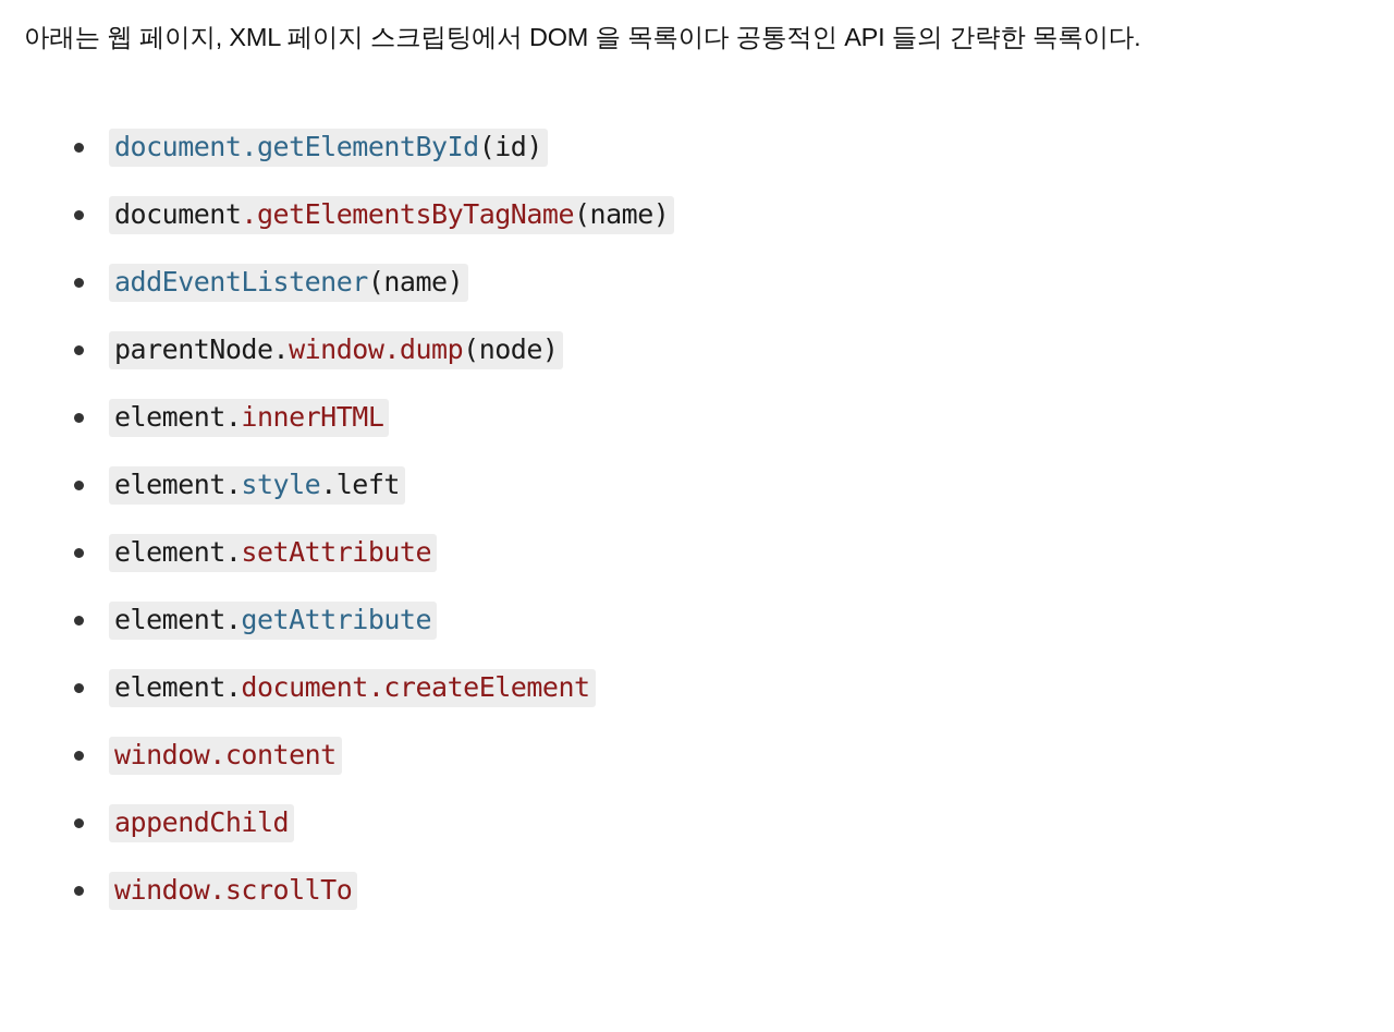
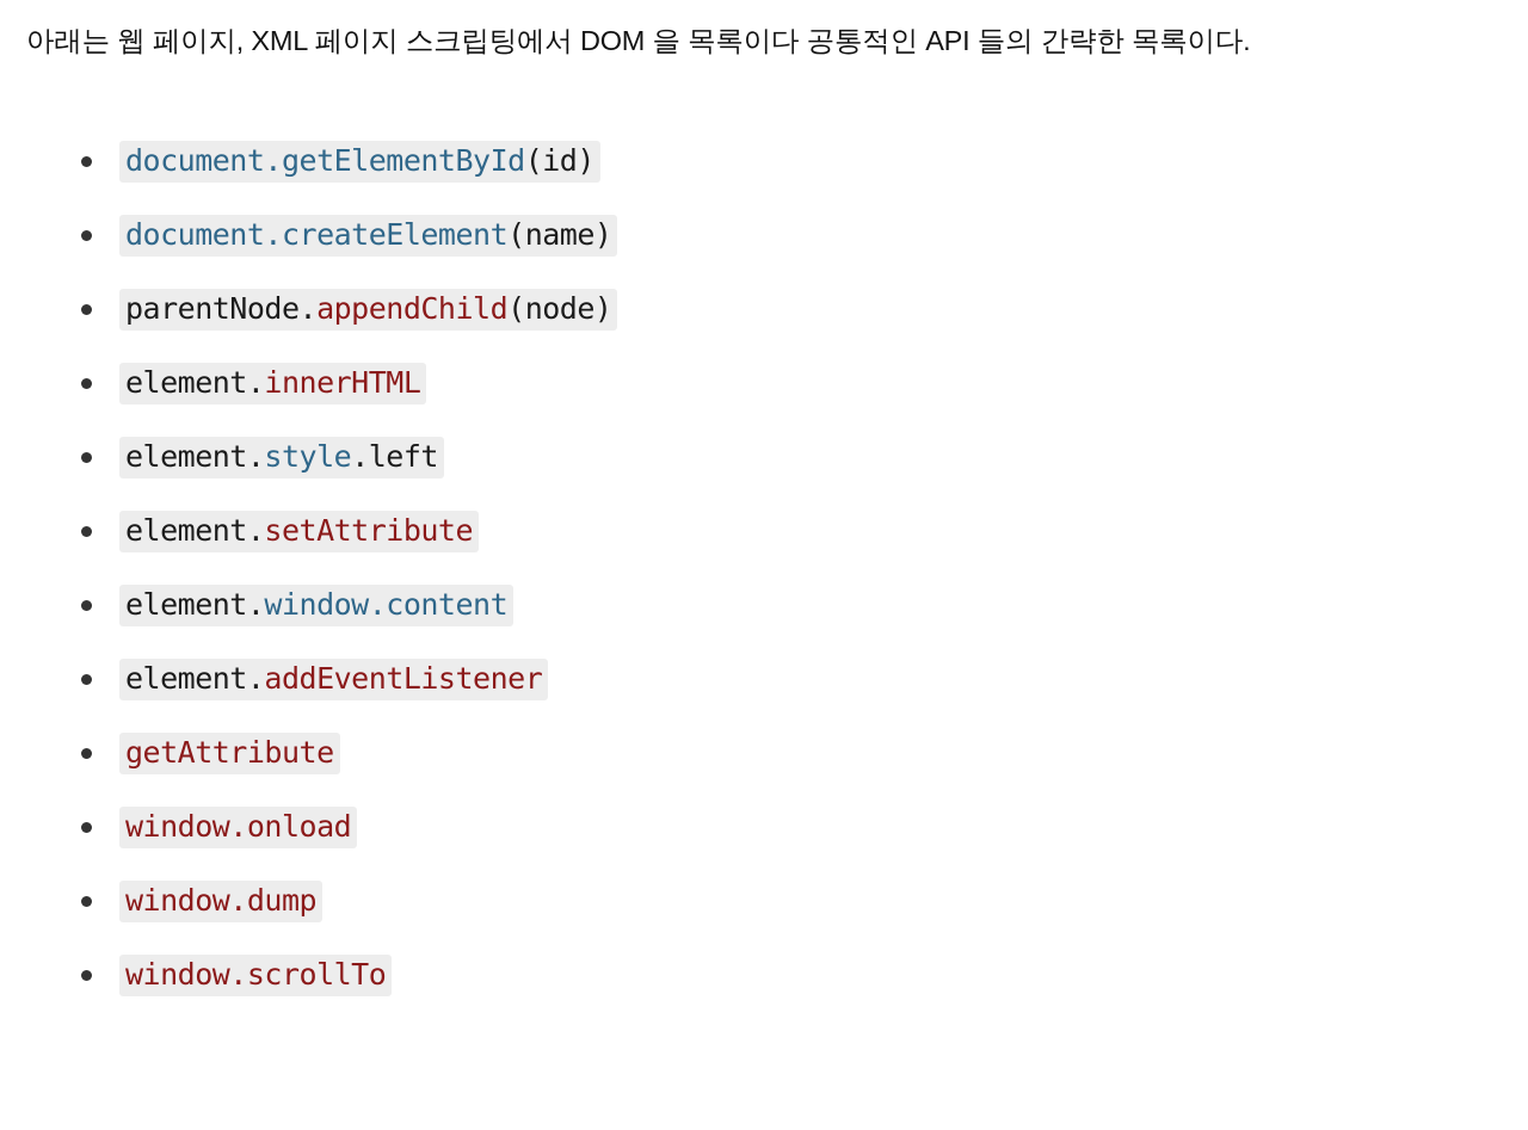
  아래는 웹 페이지, XML 페이지 스크립팅에서 DOM 을 목록이다 공통적인 API 들의 간략한 목록이다.
  document.getElementById(id)
- document.getElementsByTagName(name)
- addEventListener(name)
+ document.createElement(name)
- parentNode.window.dump(node)
+ parentNode.appendChild(node)
  element.innerHTML
  element.style.left
  element.setAttribute
- element.getAttribute
+ element.window.content
- element.document.createElement
+ element.addEventListener
- window.content
+ getAttribute
+ window.onload
- appendChild
+ window.dump
  window.scrollTo
